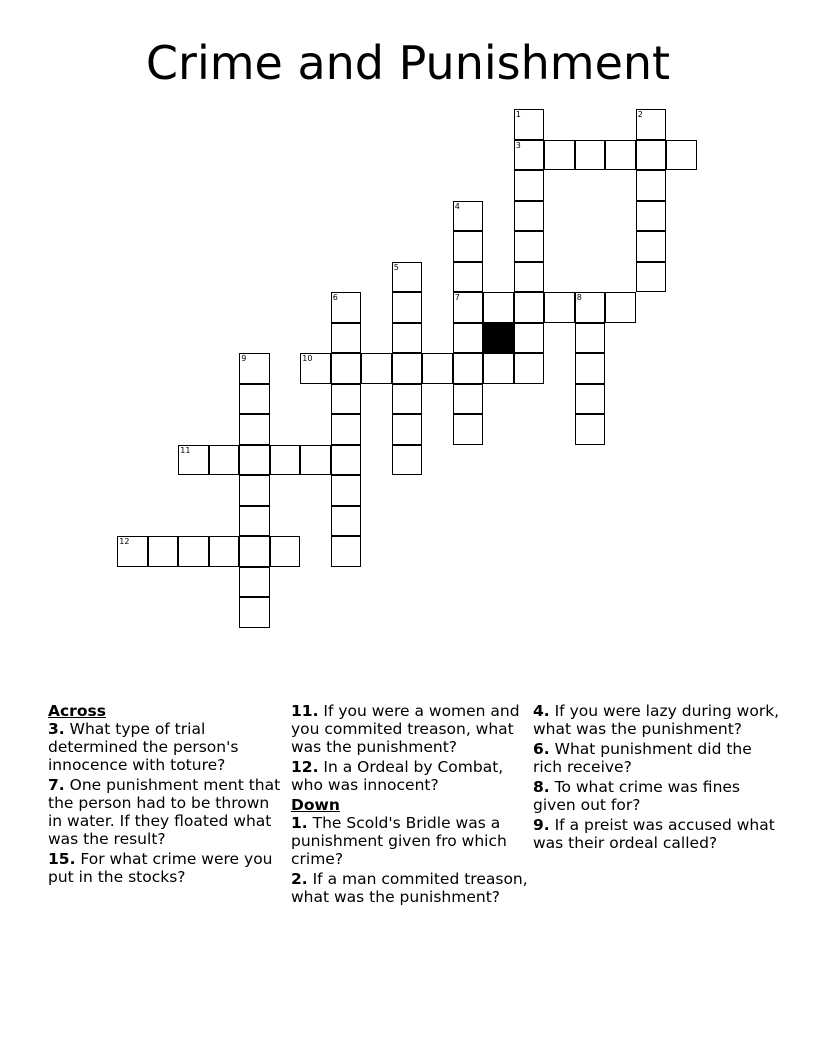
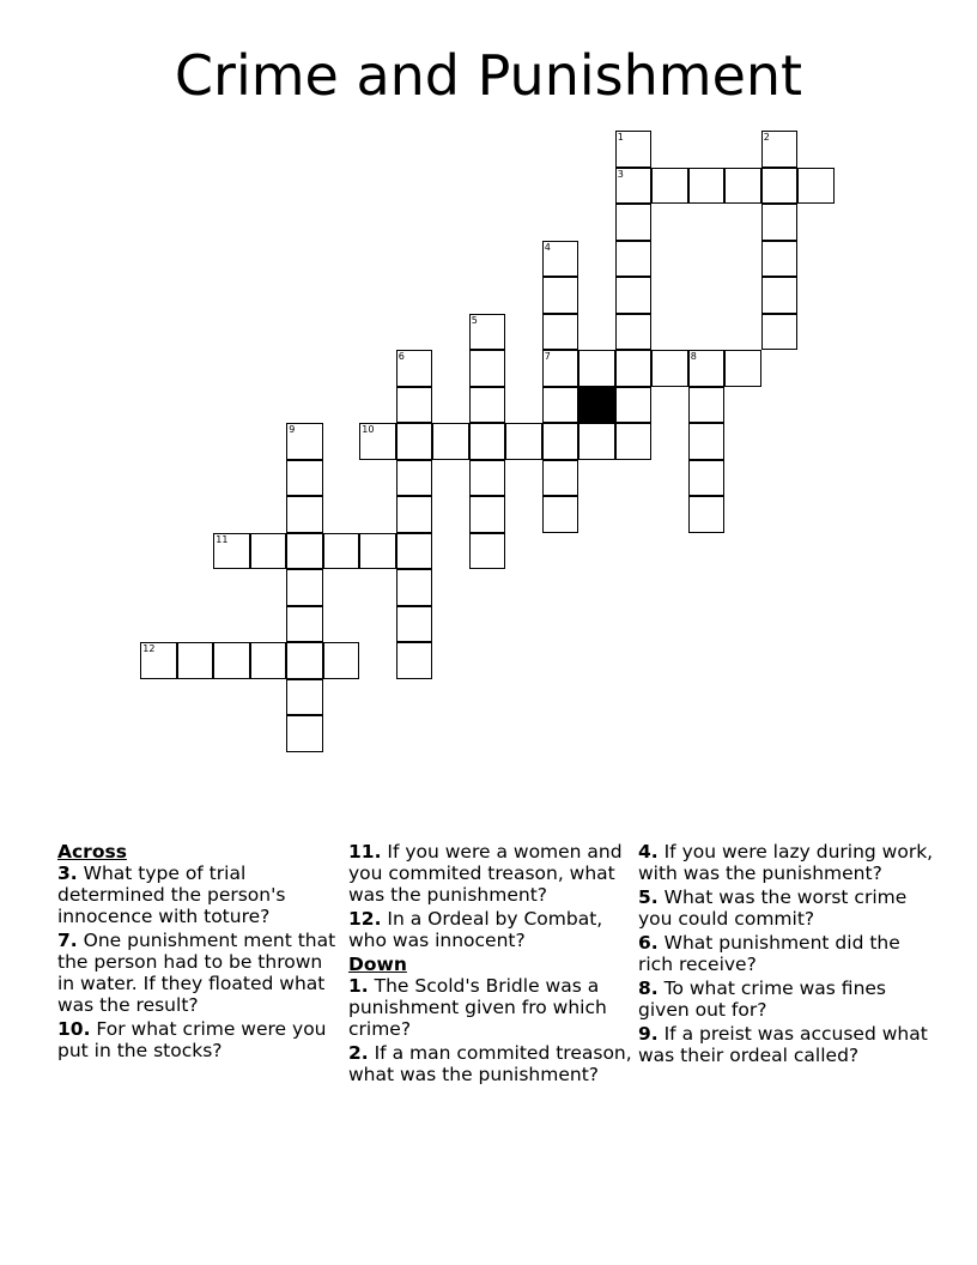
  Crime and Punishment
  1
  3
  2
  4
  7
  5
  6
  8
  9
  10
  11
  12
  Across
  3. What type of trial determined the person's innocence with toture?
  7. One punishment ment that the person had to be thrown in water. If they floated what was the result?
- 15. For what crime were you put in the stocks?
+ 10. For what crime were you put in the stocks?
  11. If you were a women and you commited treason, what was the punishment?
  12. In a Ordeal by Combat, who was innocent?
  Down
  1. The Scold's Bridle was a punishment given fro which crime?
  2. If a man commited treason, what was the punishment?
- 4. If you were lazy during work, what was the punishment?
+ 4. If you were lazy during work, with was the punishment?
+ 5. What was the worst crime you could commit?
  6. What punishment did the rich receive?
  8. To what crime was fines given out for?
  9. If a preist was accused what was their ordeal called?
